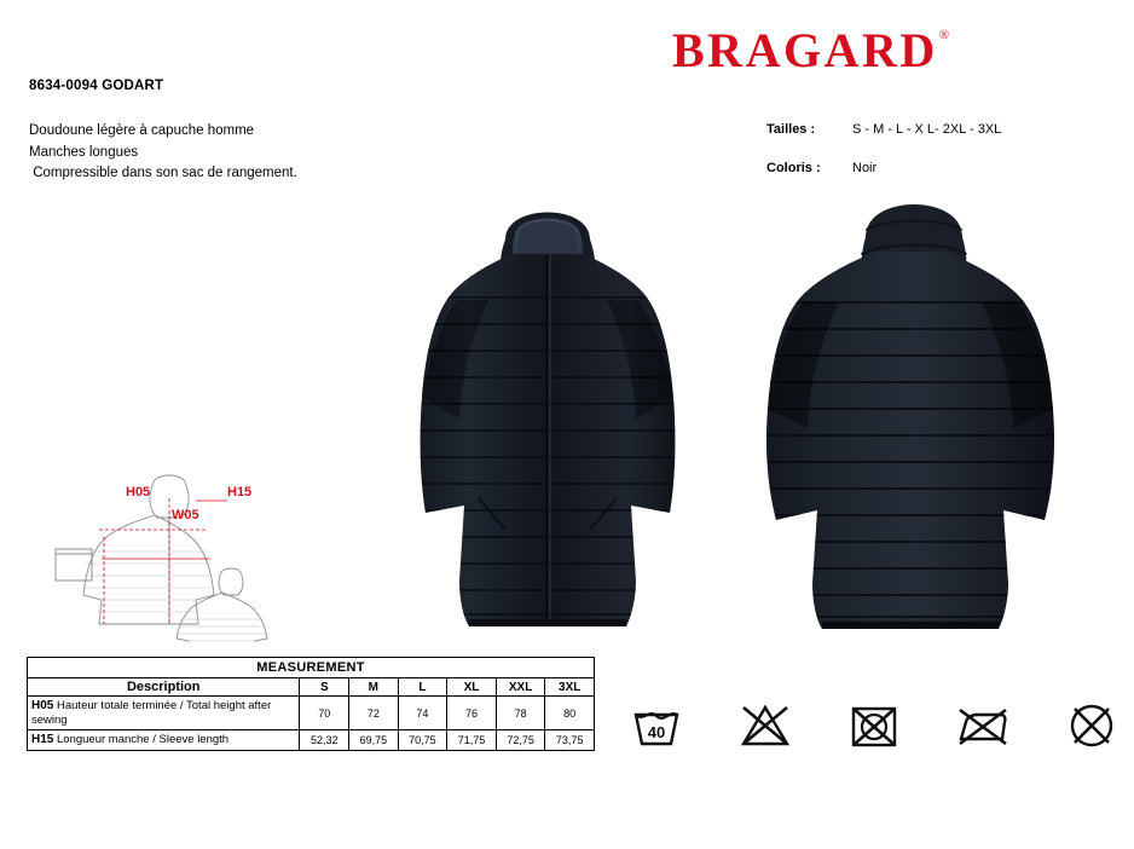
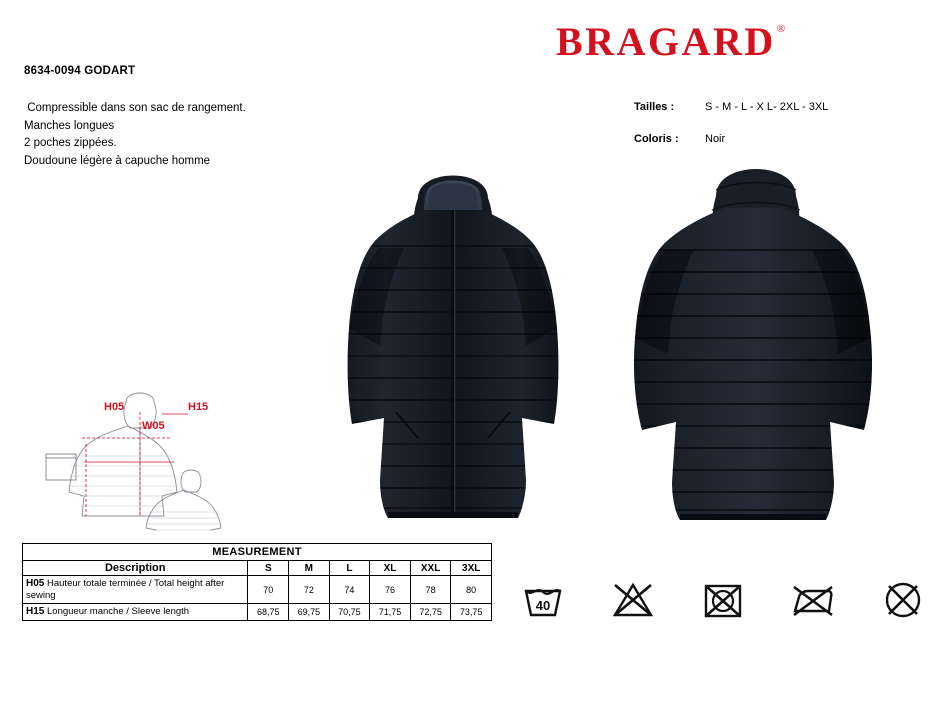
  BRAGARD
  ®
  8634-0094 GODART
- Doudoune légère à capuche homme
+ Compressible dans son sac de rangement.
  Manches longues
+ 2 poches zippées.
- Compressible dans son sac de rangement.
+ Doudoune légère à capuche homme
  Tailles :
  S - M - L - X L- 2XL - 3XL
  Coloris :
  Noir
  H05
  H15
  W05
  MEASUREMENT
  Description	S	M	L	XL	XXL	3XL
  H05 Hauteur totale terminée / Total height after sewing	70	72	74	76	78	80
- H15 Longueur manche / Sleeve length	52,32	69,75	70,75	71,75	72,75	73,75
+ H15 Longueur manche / Sleeve length	68,75	69,75	70,75	71,75	72,75	73,75
  40
